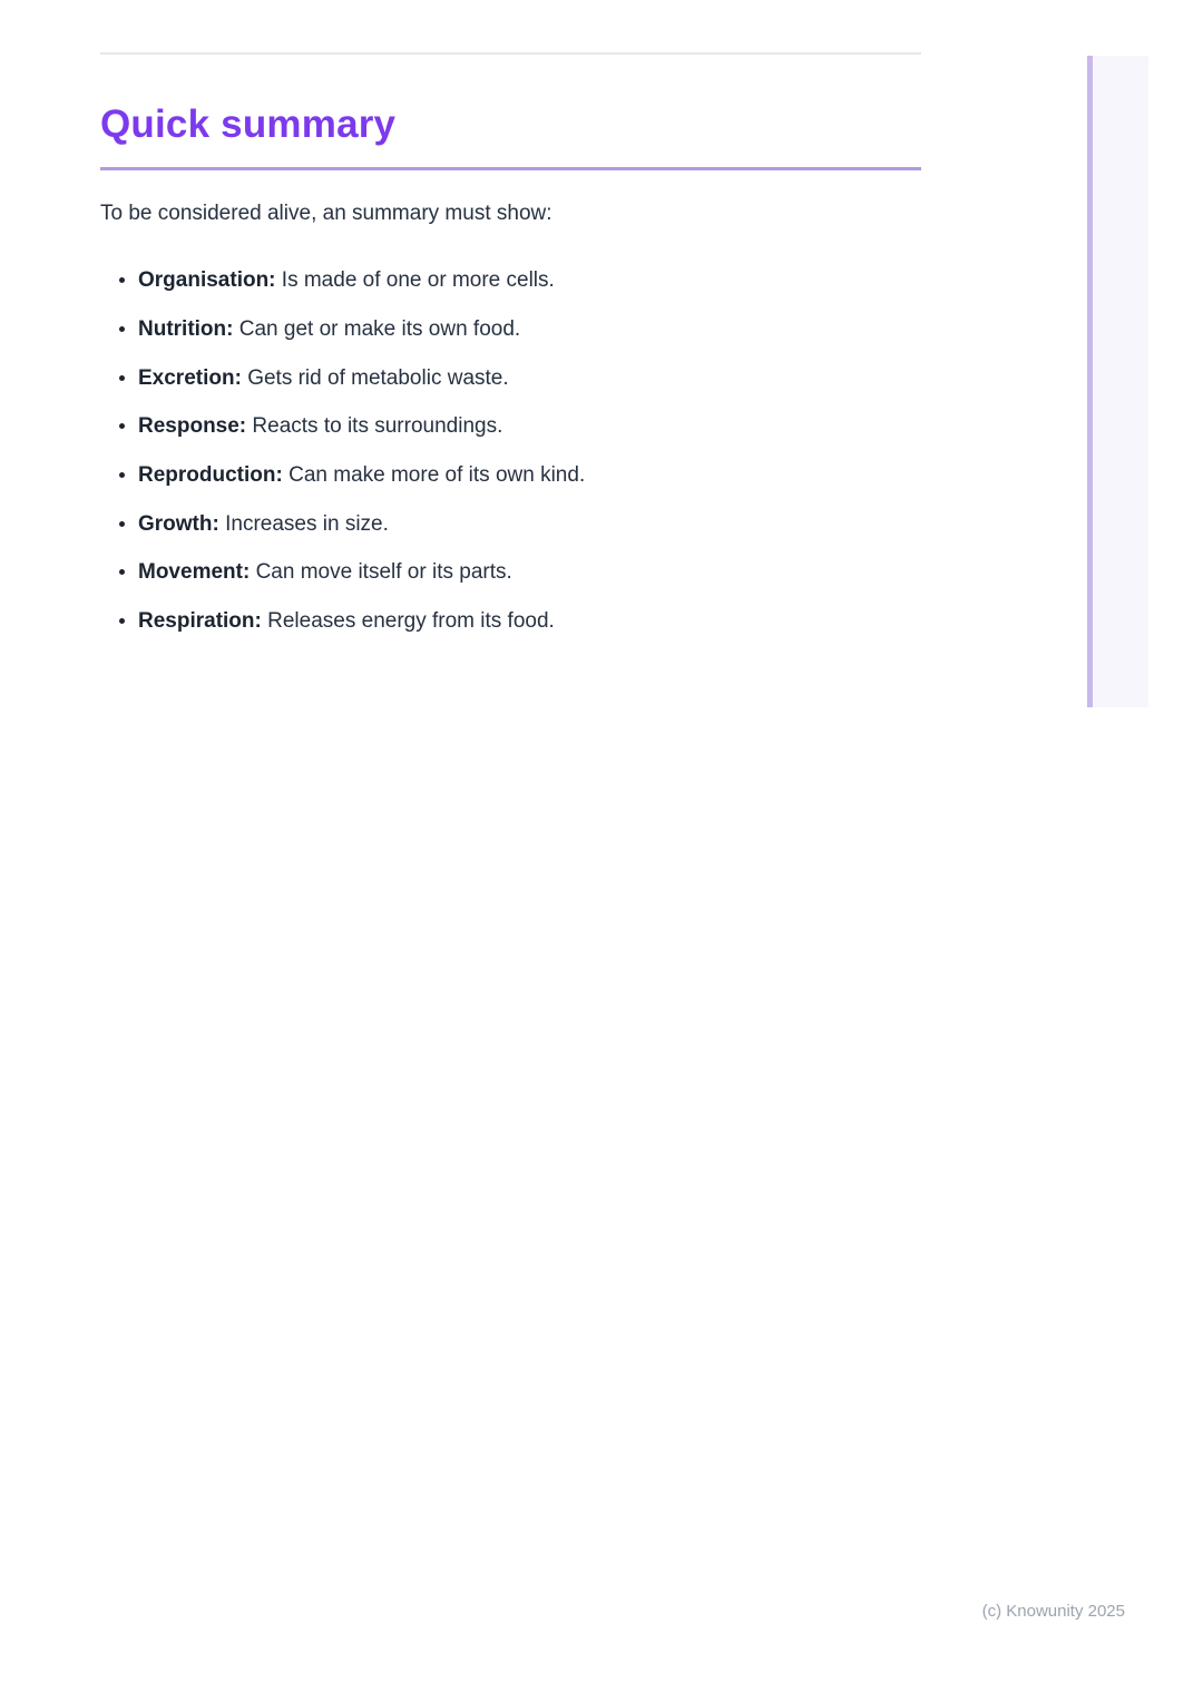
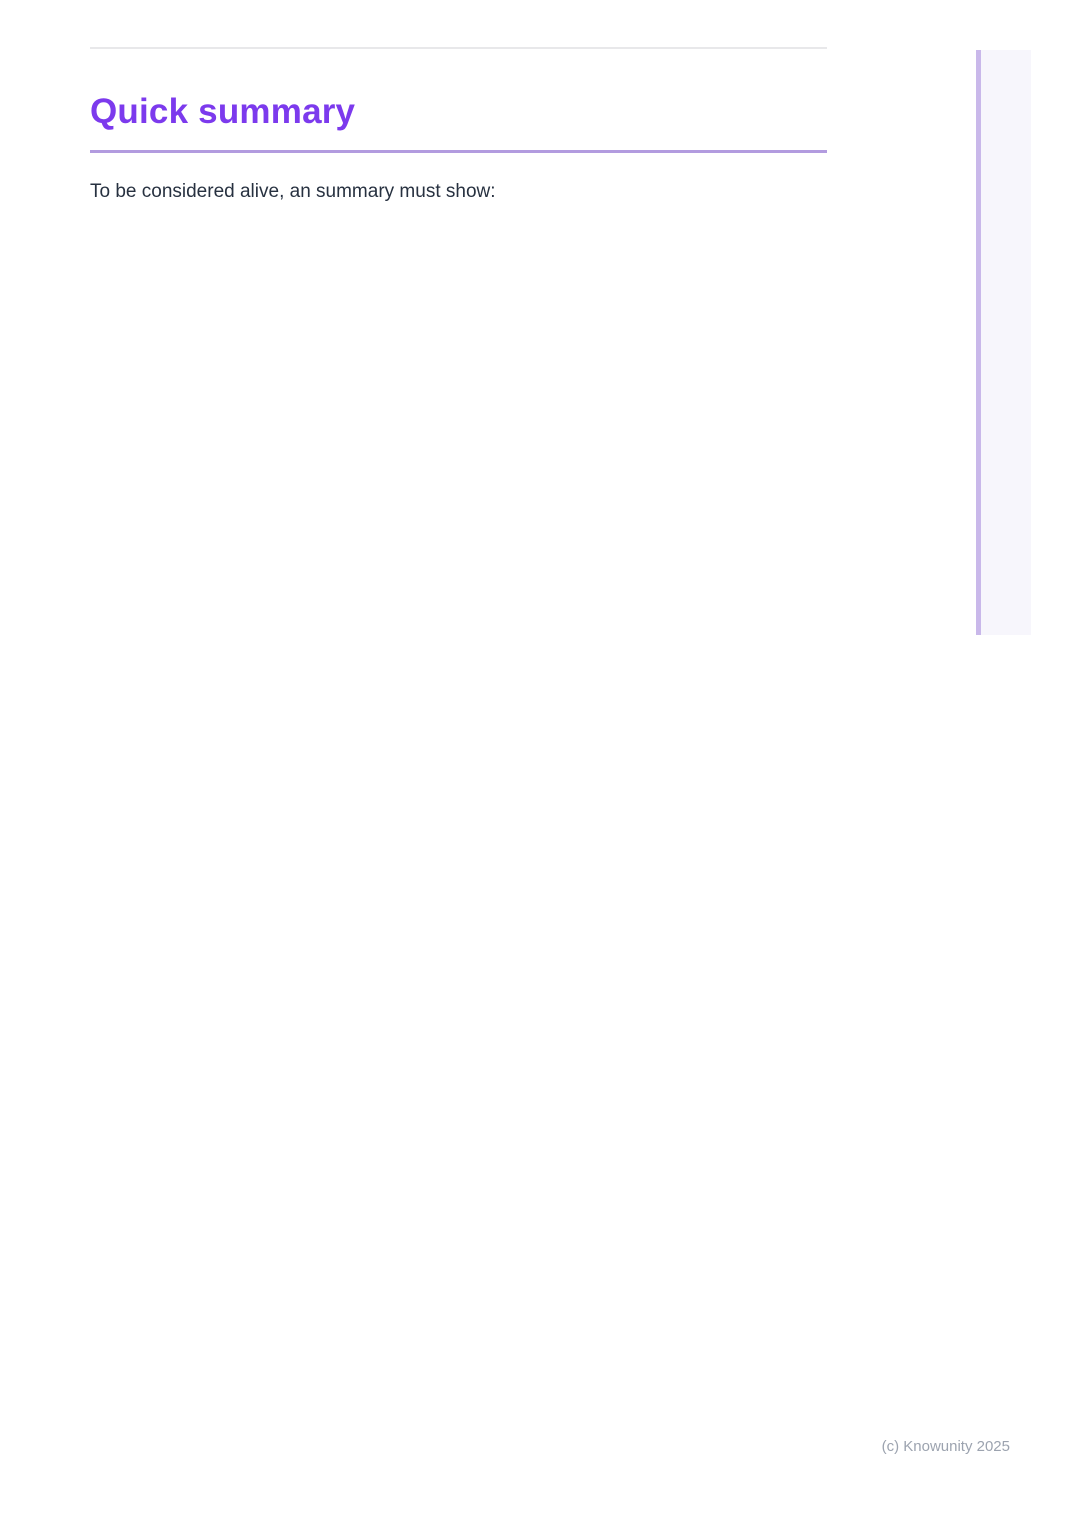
  Quick summary
  To be considered alive, an summary must show:
- Organisation: Is made of one or more cells.
- Nutrition: Can get or make its own food.
- Excretion: Gets rid of metabolic waste.
- Response: Reacts to its surroundings.
- Reproduction: Can make more of its own kind.
- Growth: Increases in size.
- Movement: Can move itself or its parts.
- Respiration: Releases energy from its food.
  (c) Knowunity 2025
